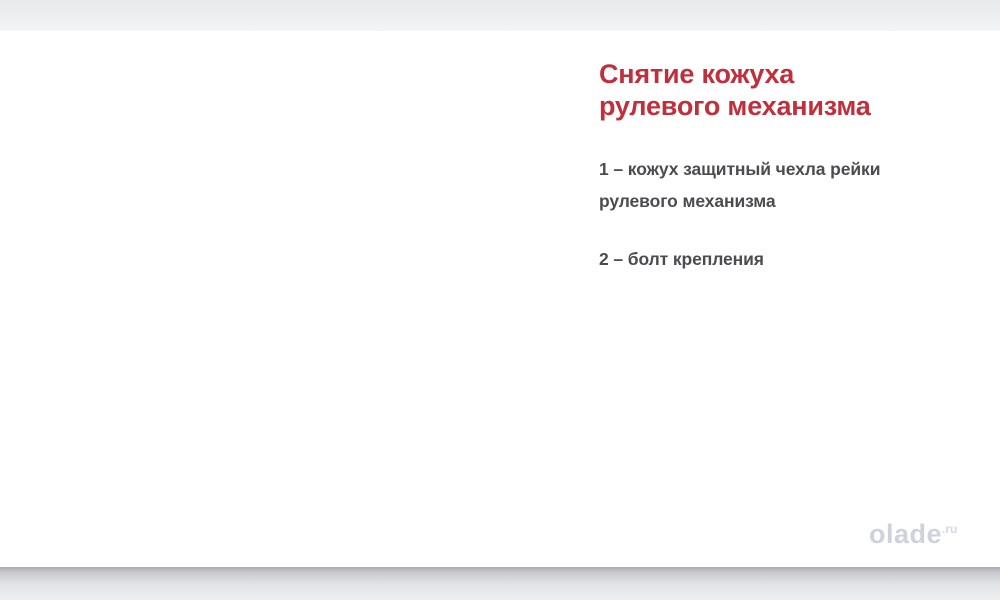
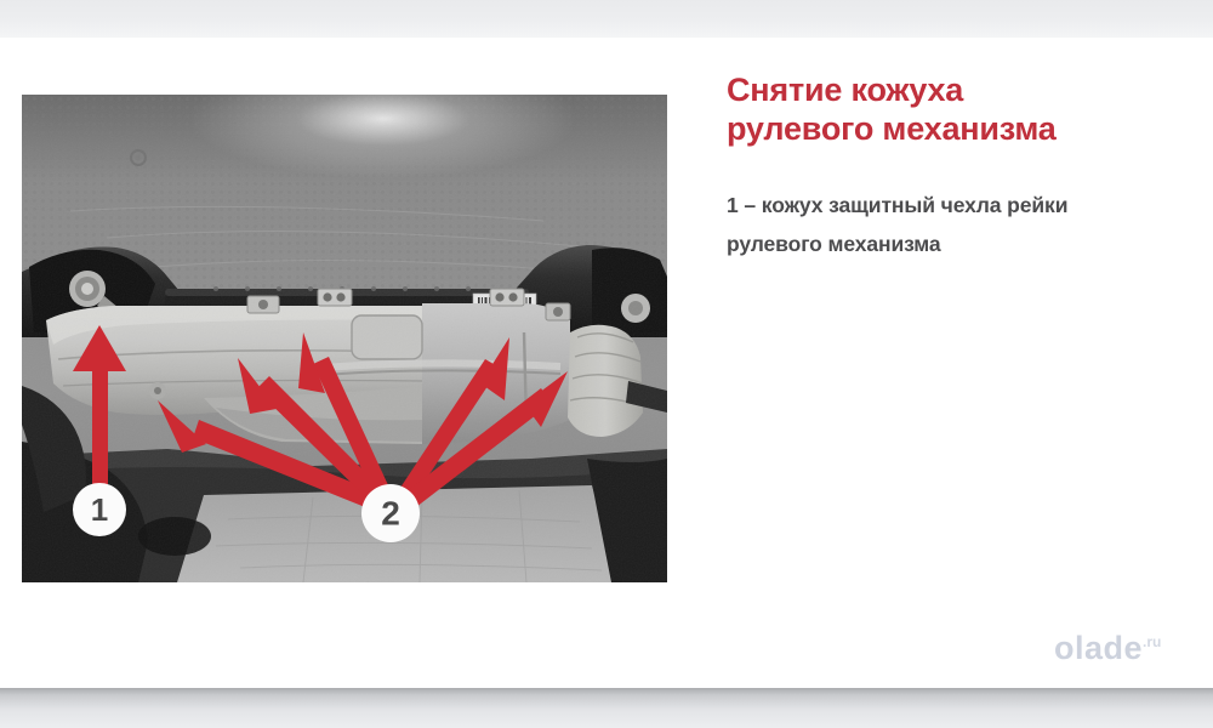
+ 1
+ 2
  Снятие кожуха
  рулевого механизма
  1 – кожух защитный чехла рейки
  рулевого механизма
- 2 – болт крепления
  olade.ru
